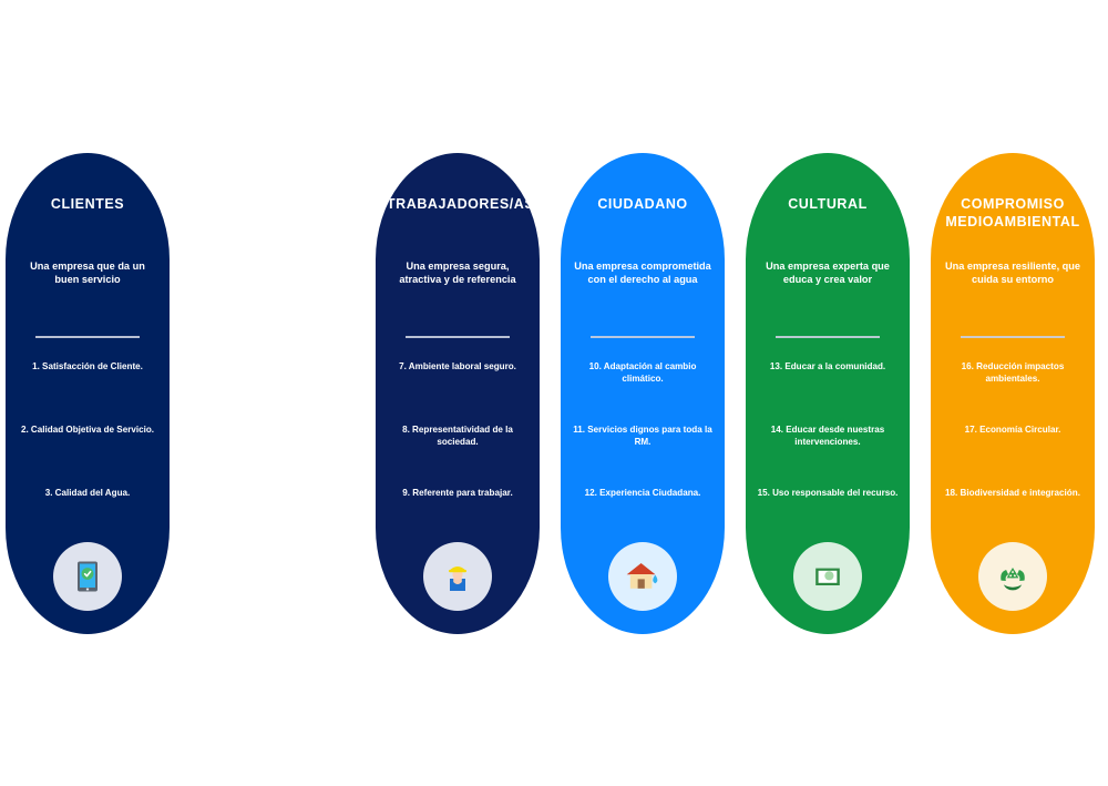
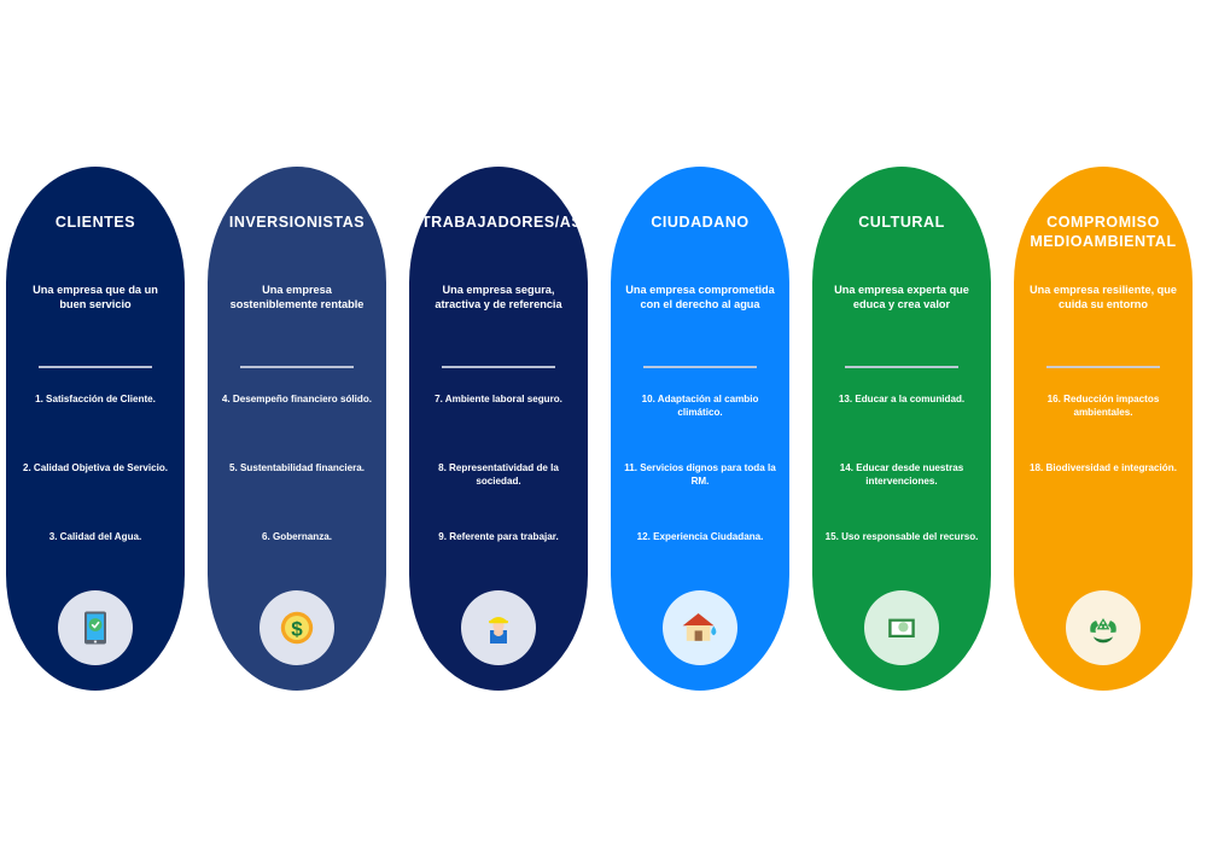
  CLIENTES
  Una empresa que da un buen servicio
  1. Satisfacción de Cliente.
  2. Calidad Objetiva de Servicio.
  3. Calidad del Agua.
+ INVERSIONISTAS
+ Una empresa sosteniblemente rentable
+ 4. Desempeño financiero sólido.
+ 5. Sustentabilidad financiera.
+ 6. Gobernanza.
+ $
  TRABAJADORES/A
  Una empresa segura, atractiva y de referencia
  7. Ambiente laboral seguro.
  8. Representatividad de la sociedad.
  9. Referente para trabajar.
  CIUDADANO
  Una empresa comprometida con el derecho al agua
  10. Adaptación al cambio climático.
  11. Servicios dignos para toda la RM.
  12. Experiencia Ciudadana.
  CULTURAL
  Una empresa experta que educa y crea valor
  13. Educar a la comunidad.
  14. Educar desde nuestras intervenciones.
  15. Uso responsable del recurso.
  COMPROMISO MEDIOAMBIENTAL
  Una empresa resiliente, que cuida su entorno
  16. Reducción impactos ambientales.
- 17. Economía Circular.
  18. Biodiversidad e integración.
